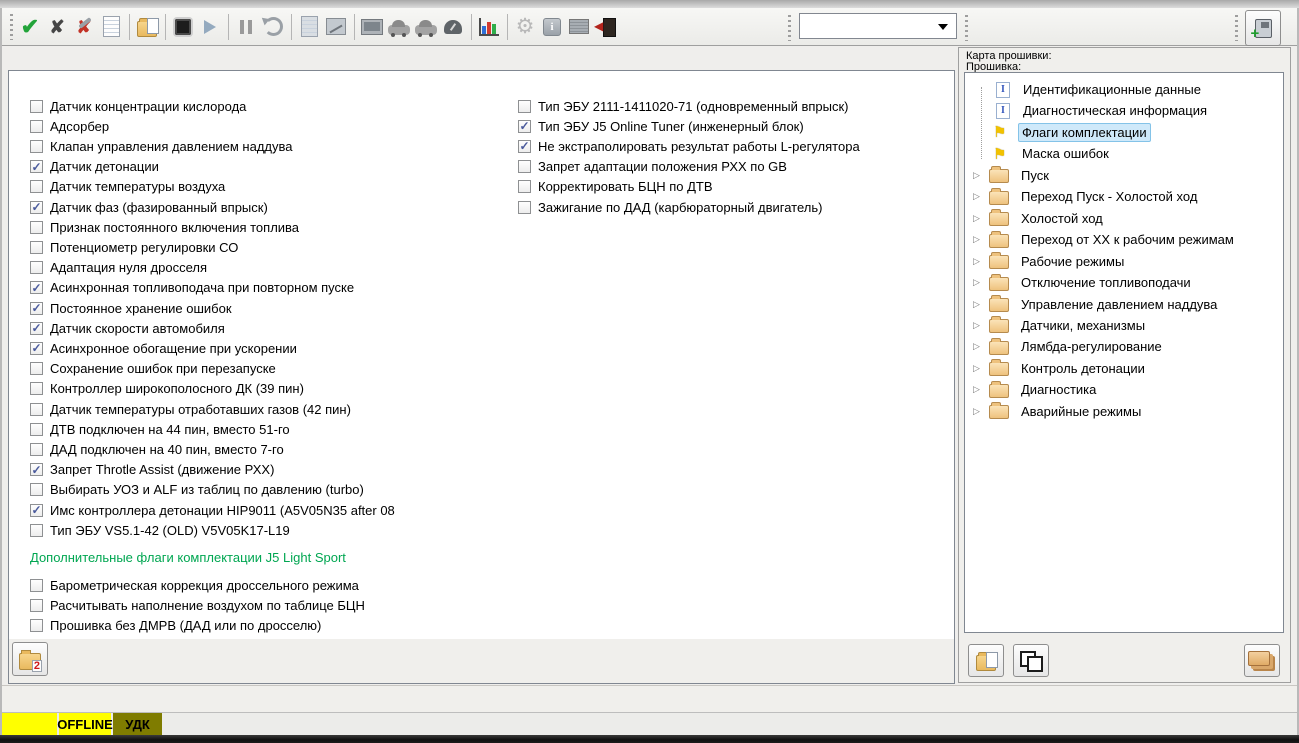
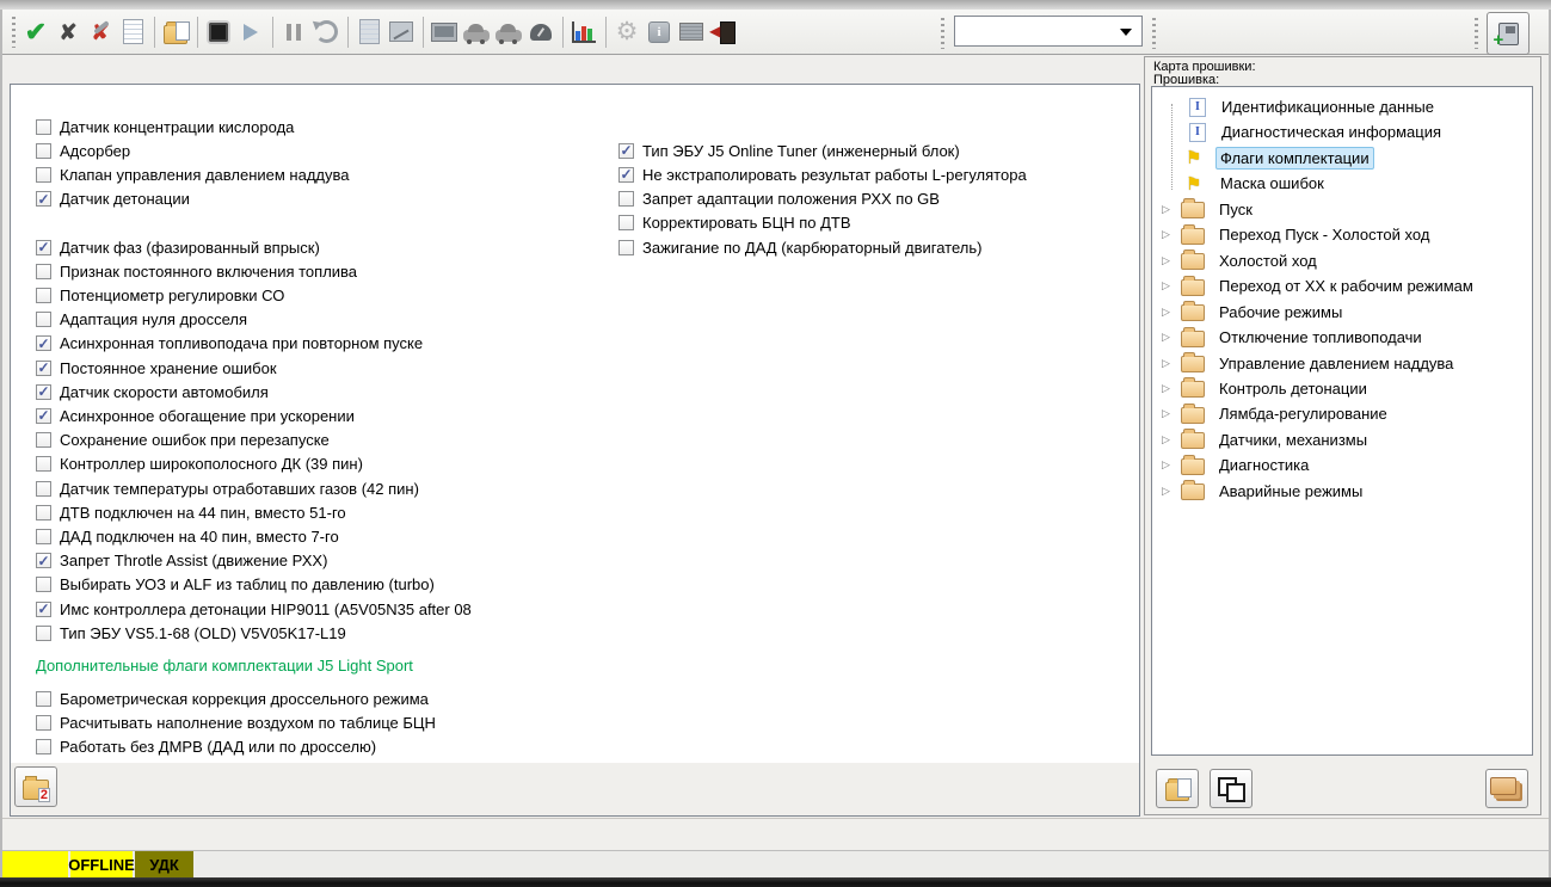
  ✔
  ✘
  ✘
  ⚙
  i
  Дополнительные флаги комплектации J5 Light Sport
  Датчик концентрации кислорода
  Адсорбер
  Клапан управления давлением наддува
  ✓
  Датчик детонации
- Датчик температуры воздуха
  ✓
  Датчик фаз (фазированный впрыск)
  Признак постоянного включения топлива
  Потенциометр регулировки СО
  Адаптация нуля дросселя
  ✓
  Асинхронная топливоподача при повторном пуске
  ✓
  Постоянное хранение ошибок
  ✓
  Датчик скорости автомобиля
  ✓
  Асинхронное обогащение при ускорении
  Сохранение ошибок при перезапуске
  Контроллер широкополосного ДК (39 пин)
  Датчик температуры отработавших газов (42 пин)
  ДТВ подключен на 44 пин, вместо 51-го
  ДАД подключен на 40 пин, вместо 7-го
  ✓
  Запрет Throtle Assist (движение РХХ)
  Выбирать УОЗ и ALF из таблиц по давлению (turbo)
  ✓
  Имс контроллера детонации HIP9011 (A5V05N35 after 08
- Тип ЭБУ VS5.1-42 (OLD) V5V05K17-L19
+ Тип ЭБУ VS5.1-68 (OLD) V5V05K17-L19
  Барометрическая коррекция дроссельного режима
  Расчитывать наполнение воздухом по таблице БЦН
- Прошивка без ДМРВ (ДАД или по дросселю)
+ Работать без ДМРВ (ДАД или по дросселю)
- Тип ЭБУ 2111-1411020-71 (одновременный впрыск)
  ✓
  Тип ЭБУ J5 Online Tuner (инженерный блок)
  ✓
  Не экстраполировать результат работы L-регулятора
  Запрет адаптации положения РХХ по GB
  Корректировать БЦН по ДТВ
  Зажигание по ДАД (карбюраторный двигатель)
  Карта прошивки:
  Прошивка:
  I
  Идентификационные данные
  I
  Диагностическая информация
  ⚑
  Флаги комплектации
  ⚑
  Маска ошибок
  ▷
  Пуск
  ▷
  Переход Пуск - Холостой ход
  ▷
  Холостой ход
  ▷
  Переход от ХХ к рабочим режимам
  ▷
  Рабочие режимы
  ▷
  Отключение топливоподачи
  ▷
  Управление давлением наддува
  ▷
- Датчики, механизмы
+ Контроль детонации
  ▷
  Лямбда-регулирование
  ▷
- Контроль детонации
+ Датчики, механизмы
  ▷
  Диагностика
  ▷
  Аварийные режимы
  OFFLINE
  УДК
